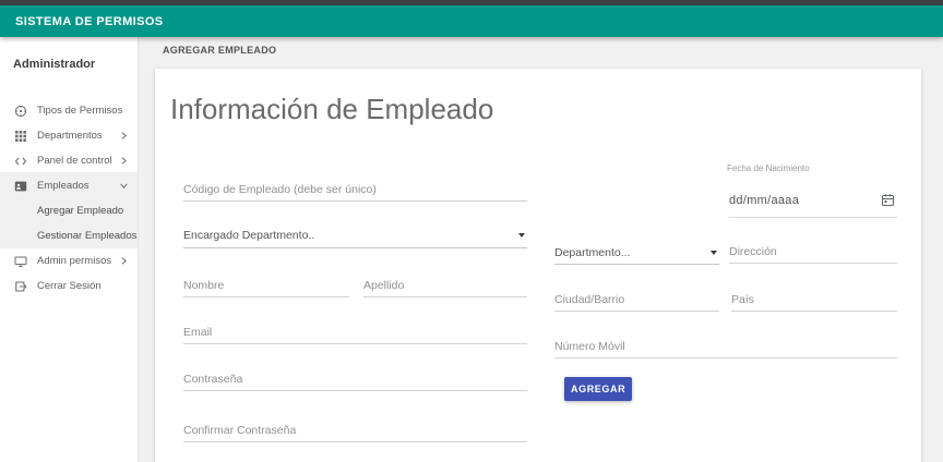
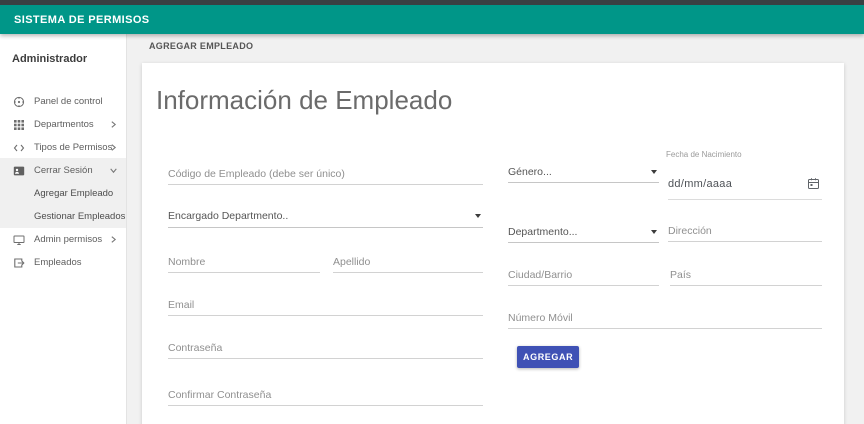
  SISTEMA DE PERMISOS
  Administrador
- Tipos de Permisos
+ Panel de control
  Departmentos
- Panel de control
+ Tipos de Permisos
- Empleados
+ Cerrar Sesión
  Agregar Empleado
  Gestionar Empleados
  Admin permisos
- Cerrar Sesión
+ Empleados
  AGREGAR EMPLEADO
  Información de Empleado
  Código de Empleado (debe ser único)
  Encargado Departmento..
  Nombre
  Apellido
  Email
  Contraseña
  Confirmar Contraseña
+ Género...
  Fecha de Nacimiento
  dd/mm/aaaa
  Departmento...
  Dirección
  Ciudad/Barrio
  País
  Número Móvil
  AGREGAR
